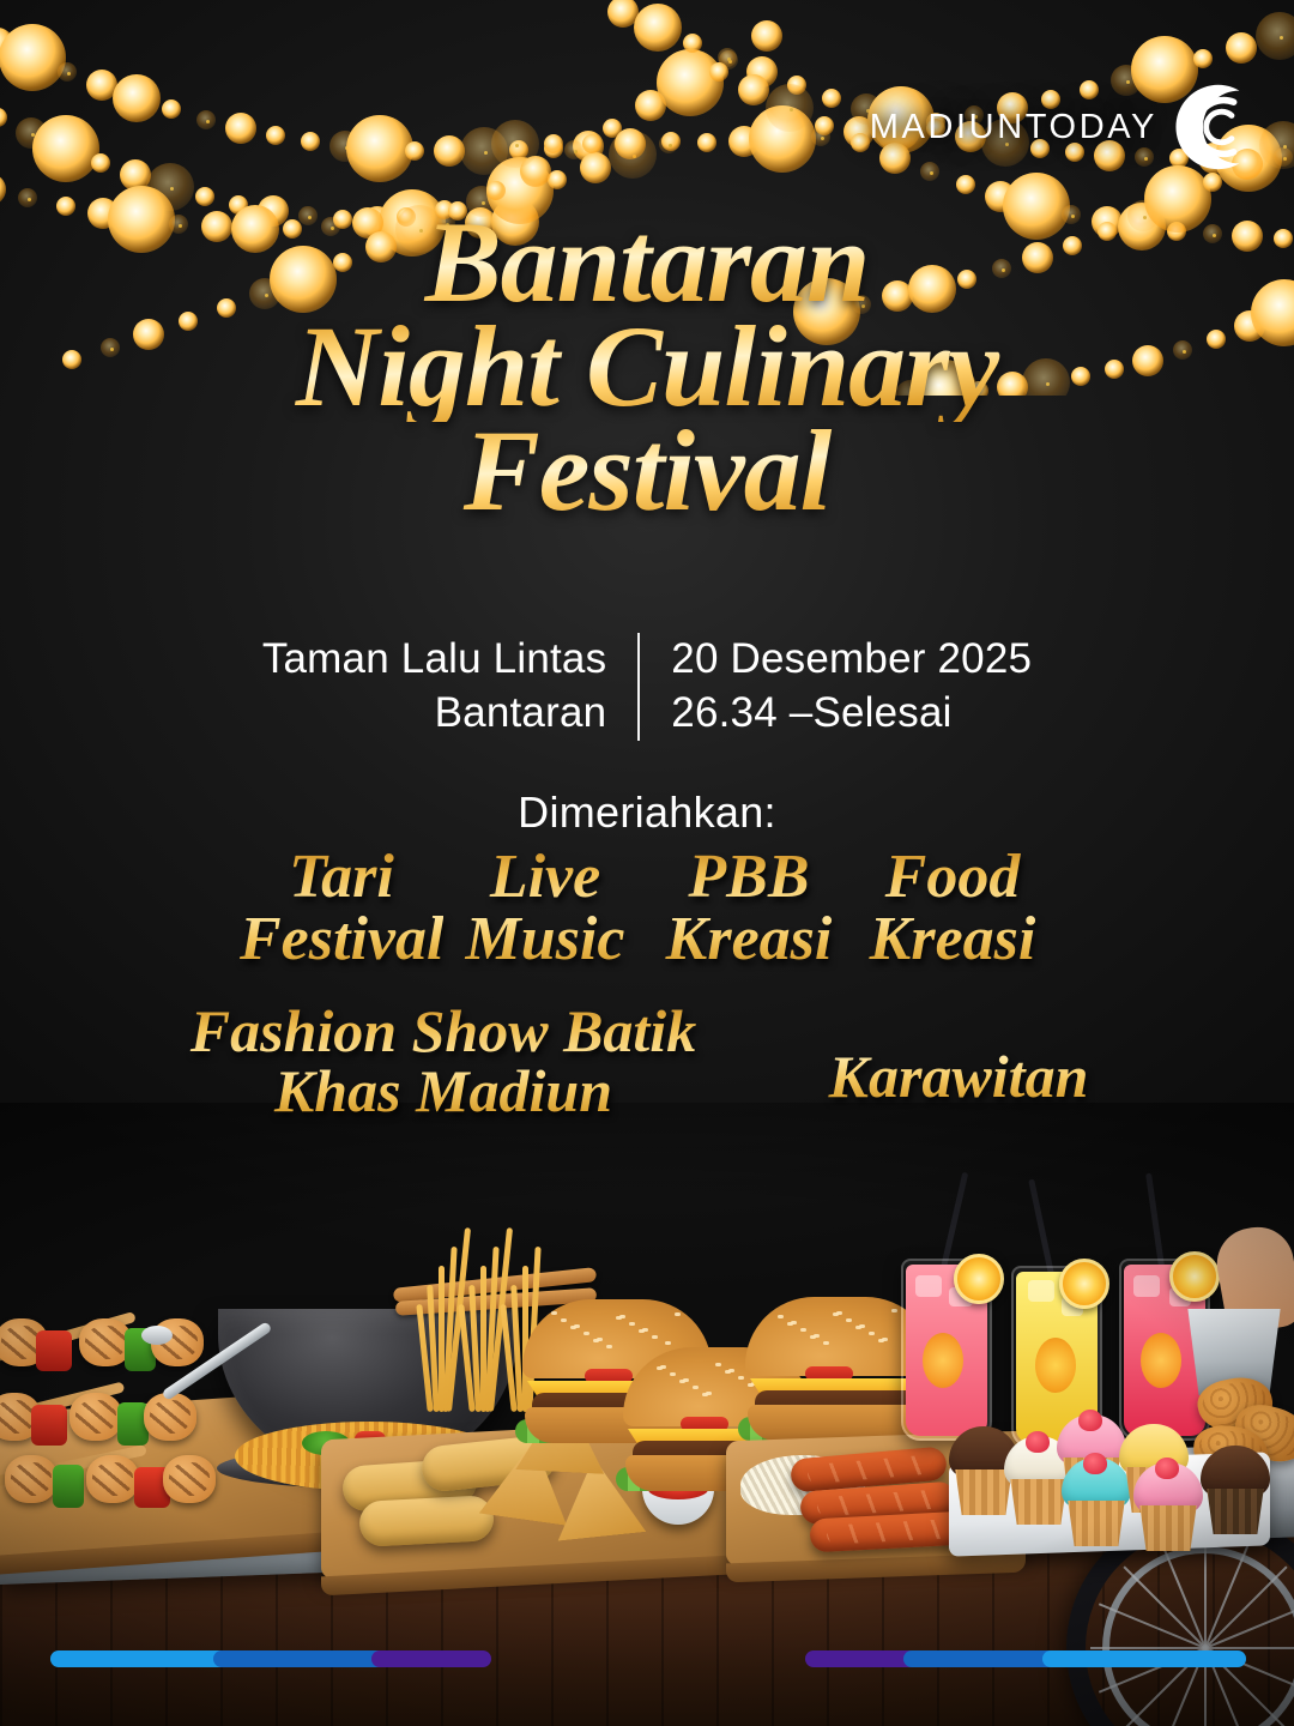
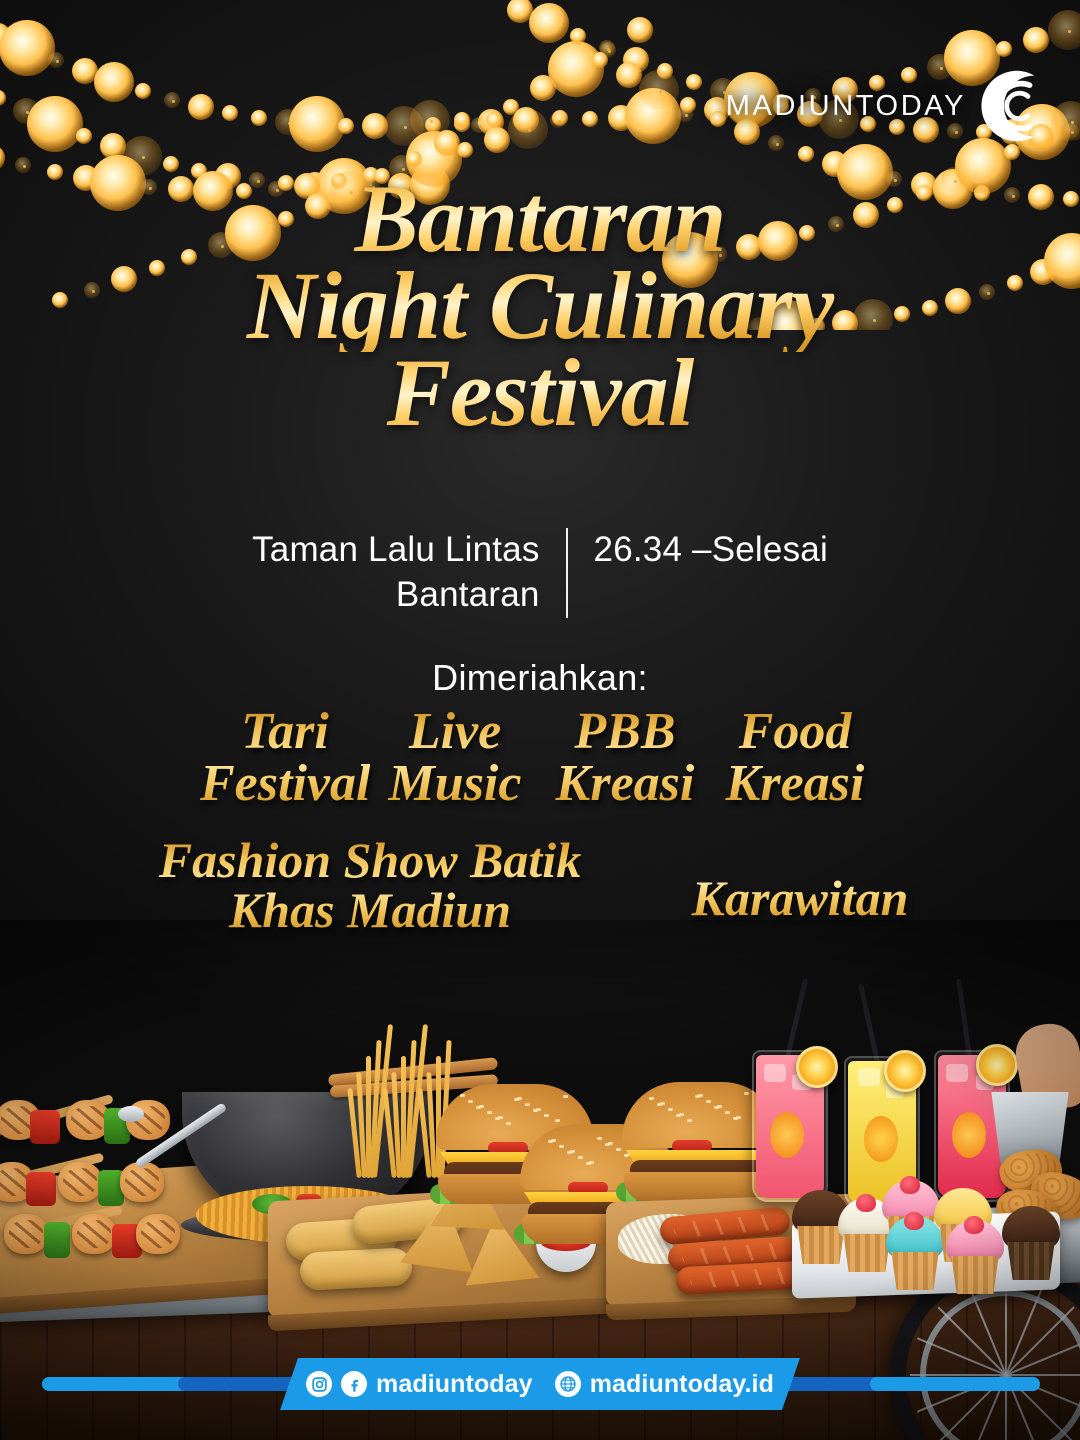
  MADIUNTODAY
  Bantaran
  Night Culinary
  Festival
  Taman Lalu Lintas
  Bantaran
- 20 Desember 2025
  26.34 –Selesai
  Dimeriahkan:
  Tari
  Festival
  Live
  Music
  PBB
  Kreasi
  Food
  Kreasi
  Fashion Show Batik Khas Madiun
  Karawitan
+ madiuntoday
+ madiuntoday.id
